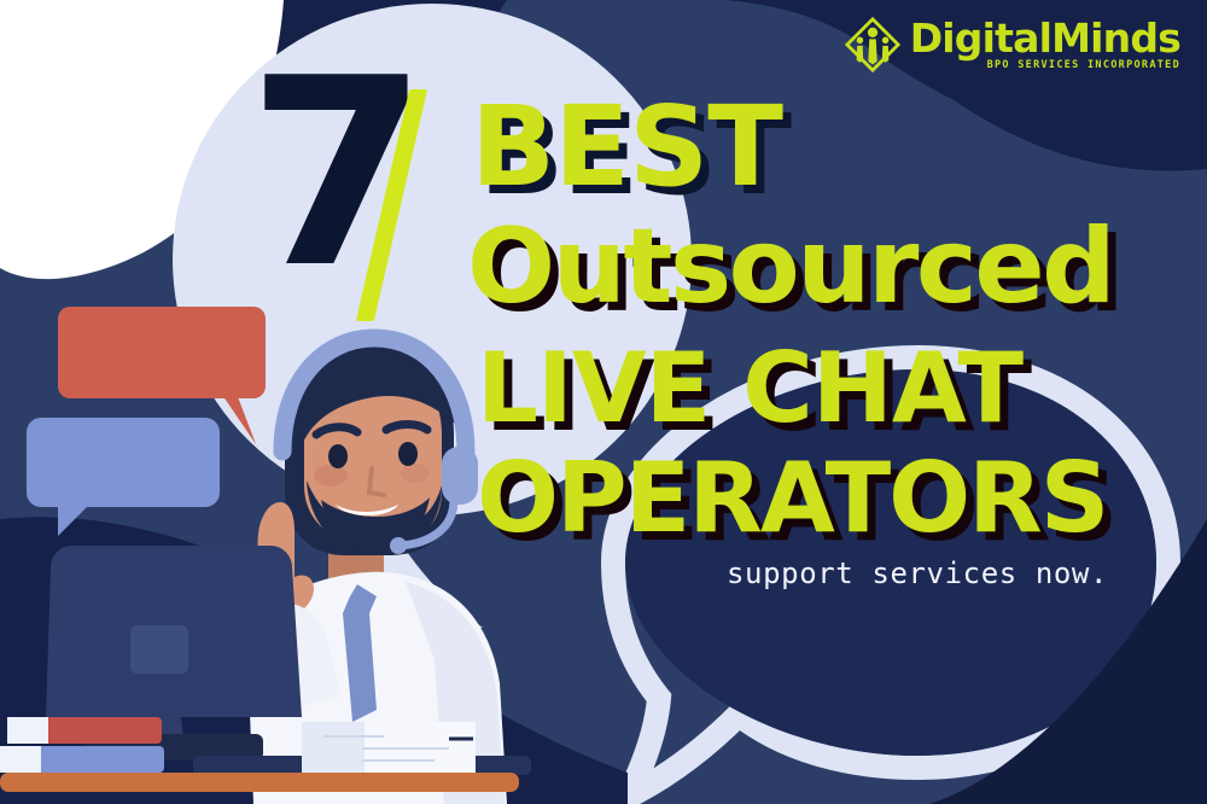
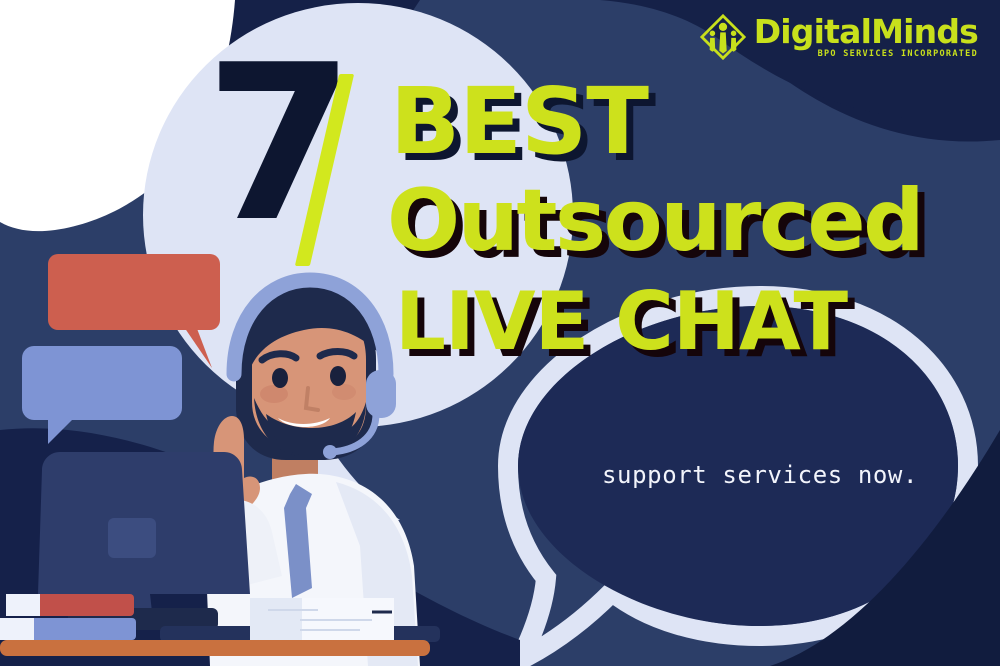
  DigitalMinds
  BPO SERVICES INCORPORATED
  7
  BEST
  Outsourced
  LIVE CHAT
- OPERATORS
  support services now.
